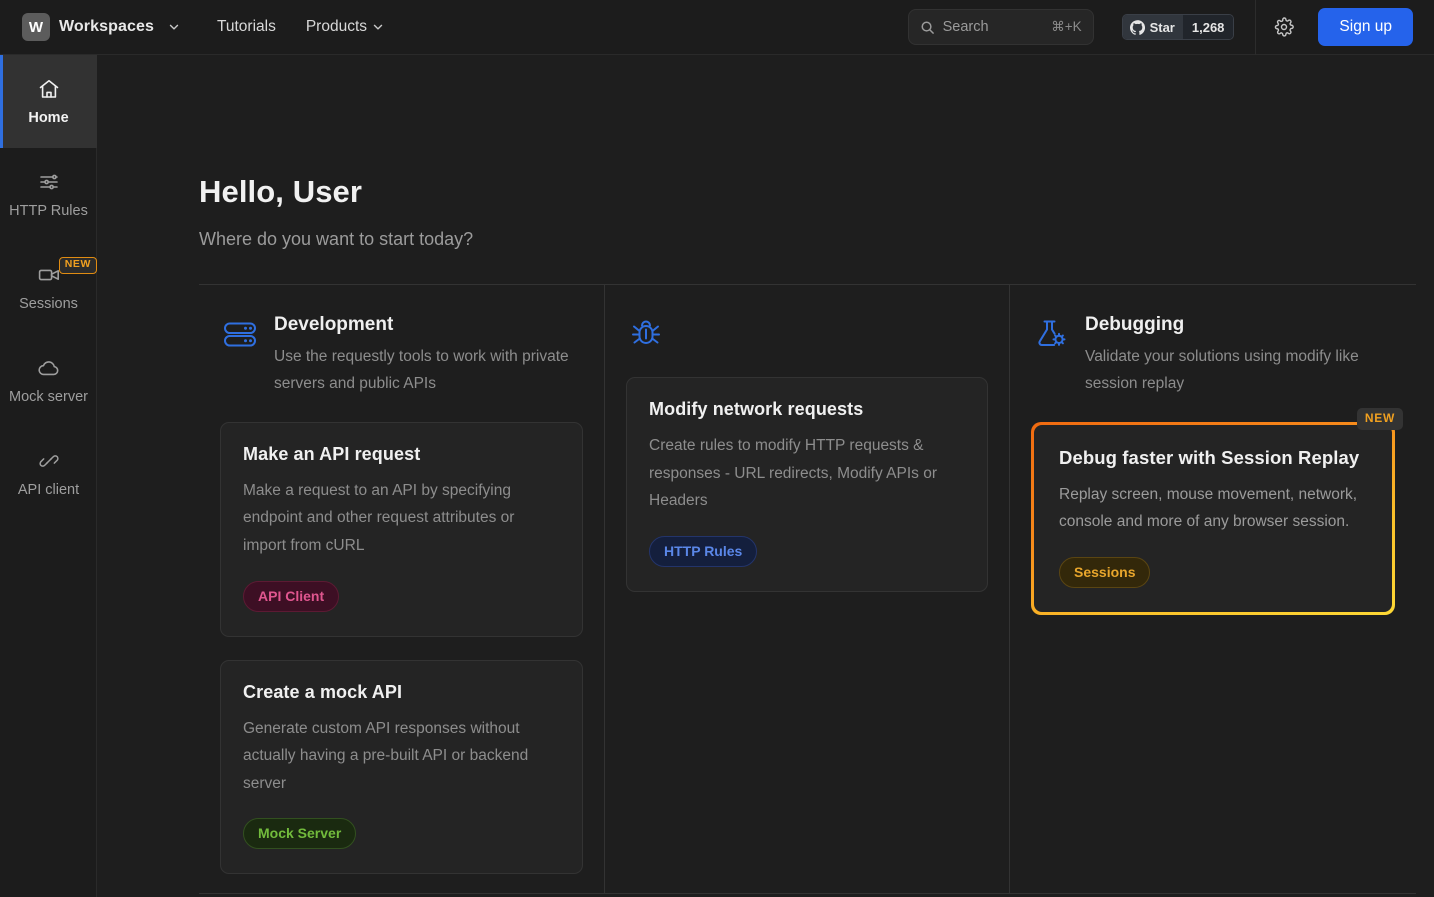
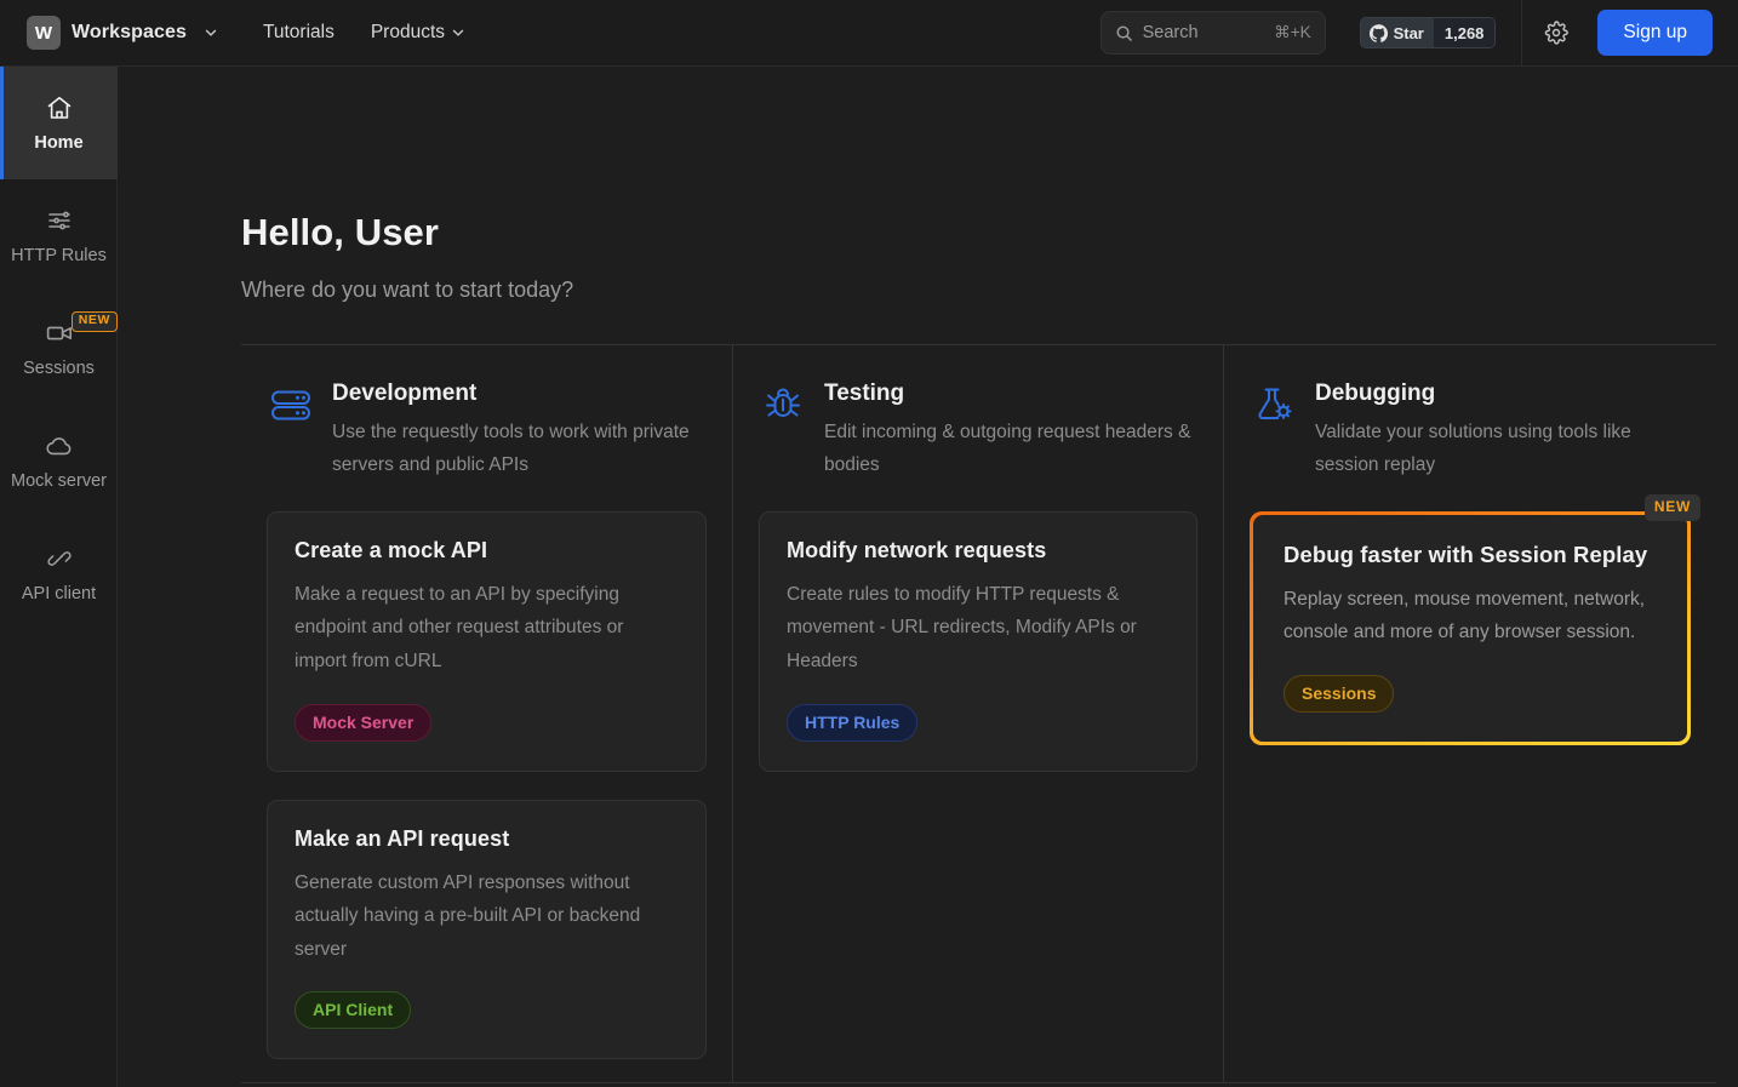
  W
  Workspaces
  Tutorials
  Products
  Search
  ⌘+K
  Star
  1,268
  Sign up
  Home
  HTTP Rules
  NEW
  Sessions
  Mock server
  API client
  Hello, User
  Where do you want to start today?
  Development
  Use the requestly tools to work with private servers and public APIs
- Make an API request
+ Create a mock API
  Make a request to an API by specifying endpoint and other request attributes or import from cURL
- API Client
+ Mock Server
- Create a mock API
+ Make an API request
  Generate custom API responses without actually having a pre-built API or backend server
- Mock Server
+ API Client
+ Testing
+ Edit incoming & outgoing request headers & bodies
  Modify network requests
- Create rules to modify HTTP requests & responses - URL redirects, Modify APIs or Headers
+ Create rules to modify HTTP requests & movement - URL redirects, Modify APIs or Headers
  HTTP Rules
  Debugging
- Validate your solutions using modify like session replay
+ Validate your solutions using tools like session replay
  NEW
  Debug faster with Session Replay
  Replay screen, mouse movement, network, console and more of any browser session.
  Sessions
